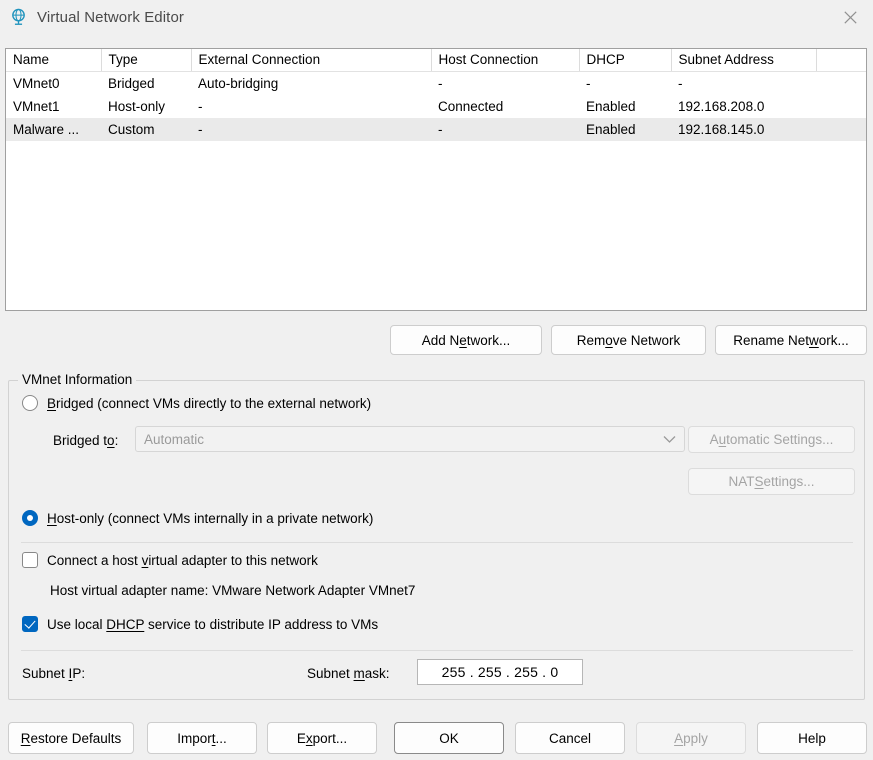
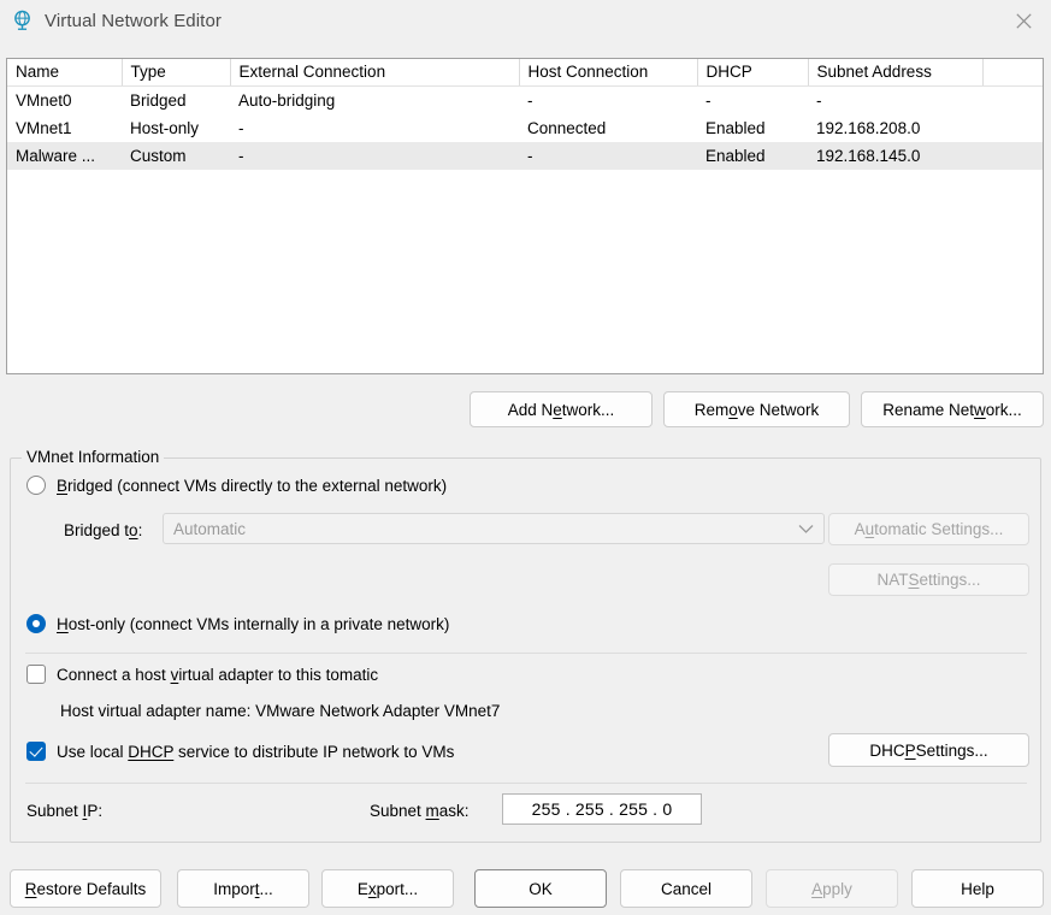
  Virtual Network Editor
  Name	Type	External Connection	Host Connection	DHCP	Subnet Address
  VMnet0	Bridged	Auto-bridging	-	-	-
  VMnet1	Host-only	-	Connected	Enabled	192.168.208.0
  Malware ...	Custom	-	-	Enabled	192.168.145.0
  Add N
  e
  twork...
  Rem
  o
  ve Network
  Rename Net
  w
  ork...
  VMnet Information
  Bridged (connect VMs directly to the external network)
  Bridged to:
  Automatic
  A
  u
  tomatic Settings...
  NAT
  S
  ettings...
  Host-only (connect VMs internally in a private network)
- Connect a host virtual adapter to this network
+ Connect a host virtual adapter to this tomatic
  Host virtual adapter name: VMware Network Adapter VMnet7
- Use local DHCP service to distribute IP address to VMs
+ Use local DHCP service to distribute IP network to VMs
+ DHC
+ P
+ Settings...
  Subnet IP:
  Subnet mask:
  255 . 255 . 255 . 0
  R
  estore Defaults
  Impor
  t
  ...
  E
  x
  port...
  OK
  Cancel
  A
  pply
  Help
